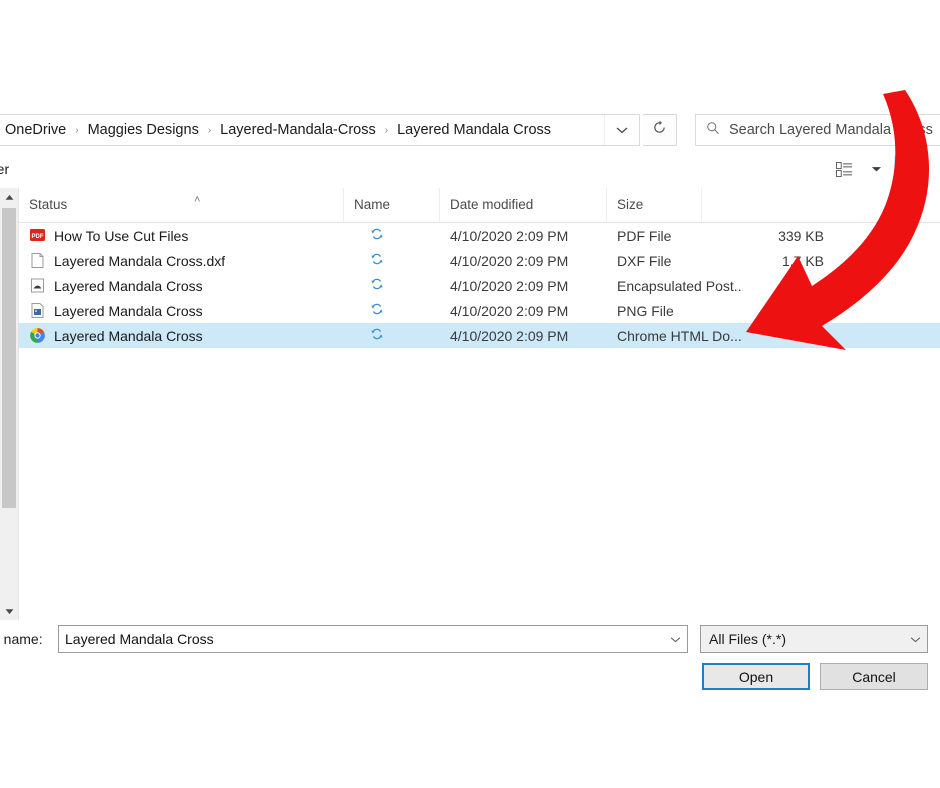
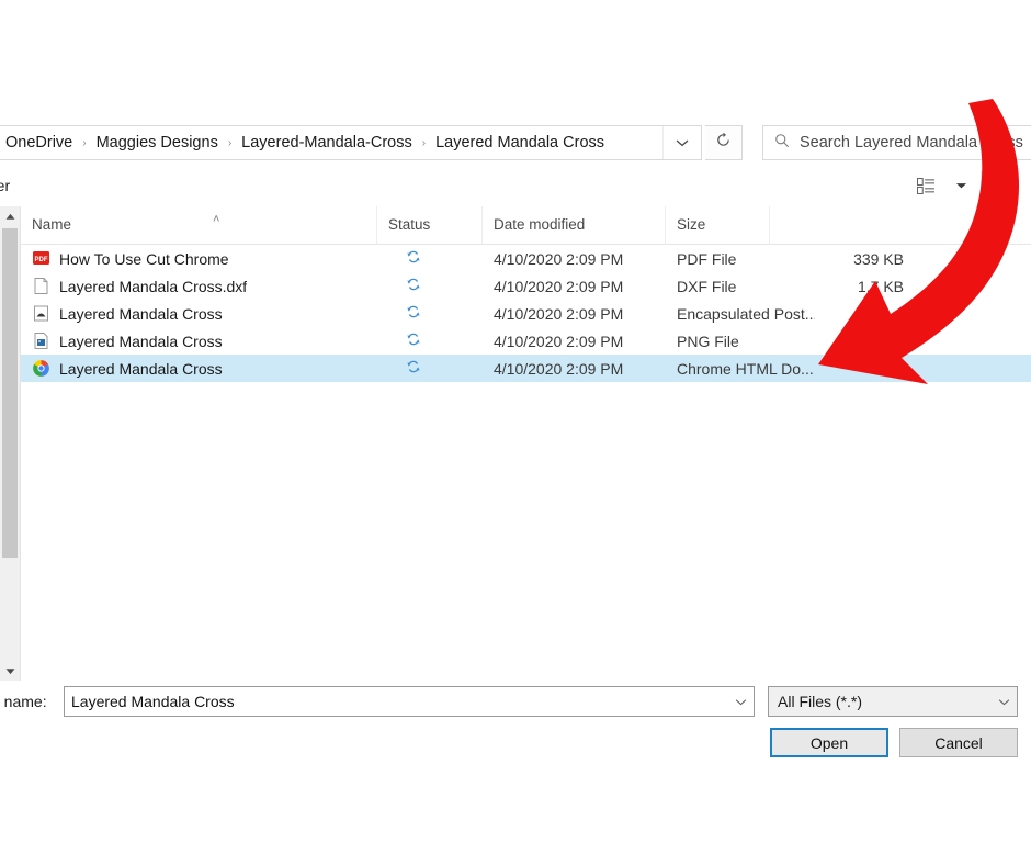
  OneDrive
  ›
  Maggies Designs
  ›
  Layered-Mandala-Cross
  ›
  Layered Mandala Cross
  Search Layered Mandalas
- Status
+ Name
  ˄
- Name
+ Status
  Date modified
  Size
- How To Use Cut Files
+ How To Use Cut Chrome
  4/10/2020 2:09 PM
  PDF File
  339 KB
  Layered Mandala Cross.dxf
  4/10/2020 2:09 PM
  DXF File
  1, KB
  Layered Mandala Cross
  4/10/2020 2:09 PM
  Encapsulated Post..
  Layered Mandala Cross
  4/10/2020 2:09 PM
  PNG File
  Layered Mandala Cross
  4/10/2020 2:09 PM
  Chrome HTML Do...
  name:
  Layered Mandala Cross
  All Files (*.*)
  Open
  Cancel
